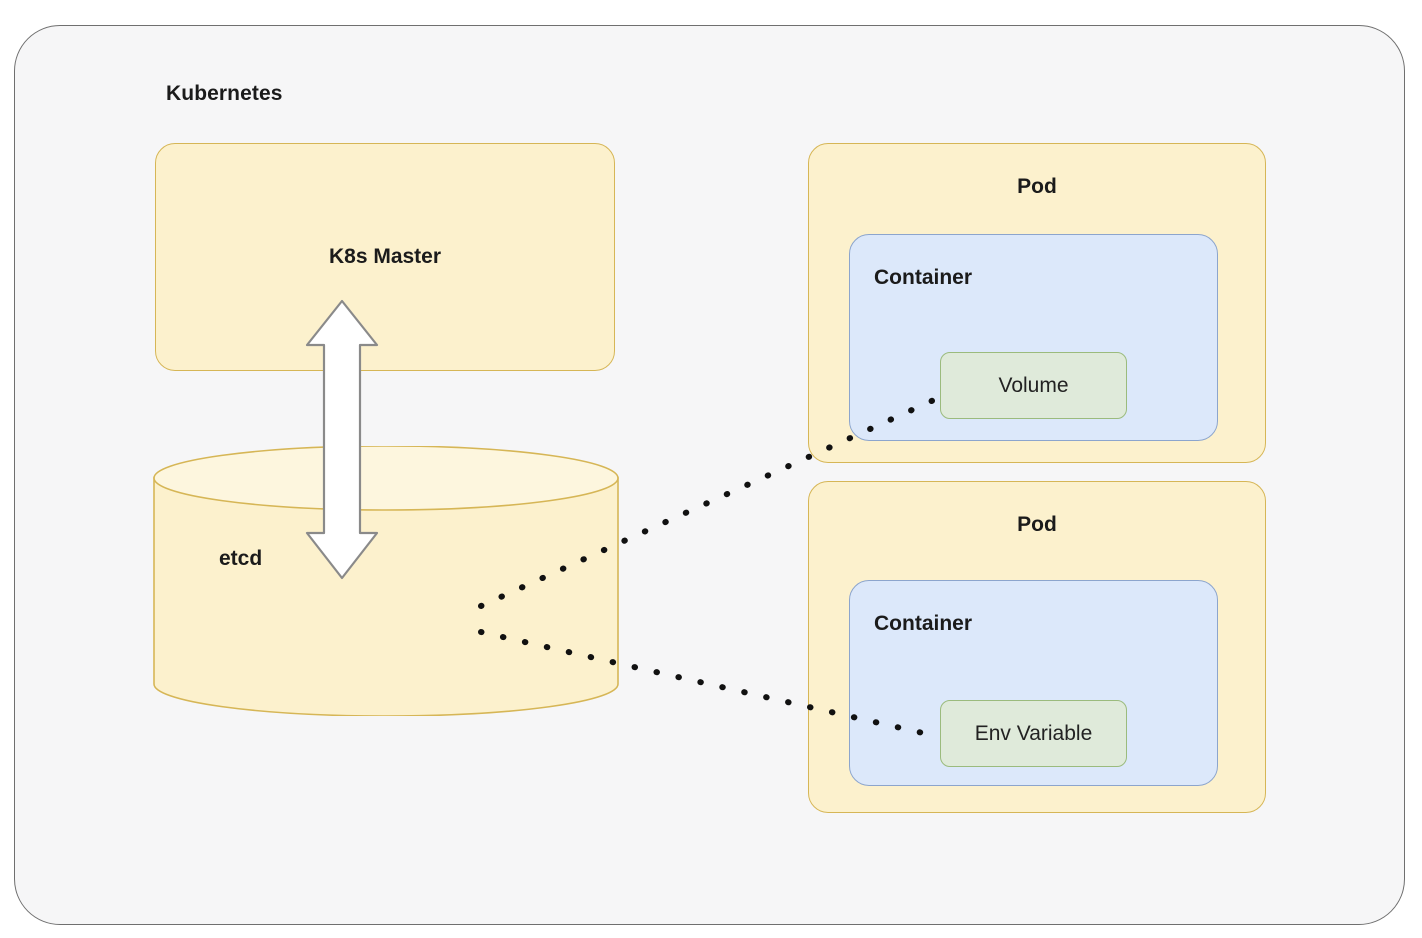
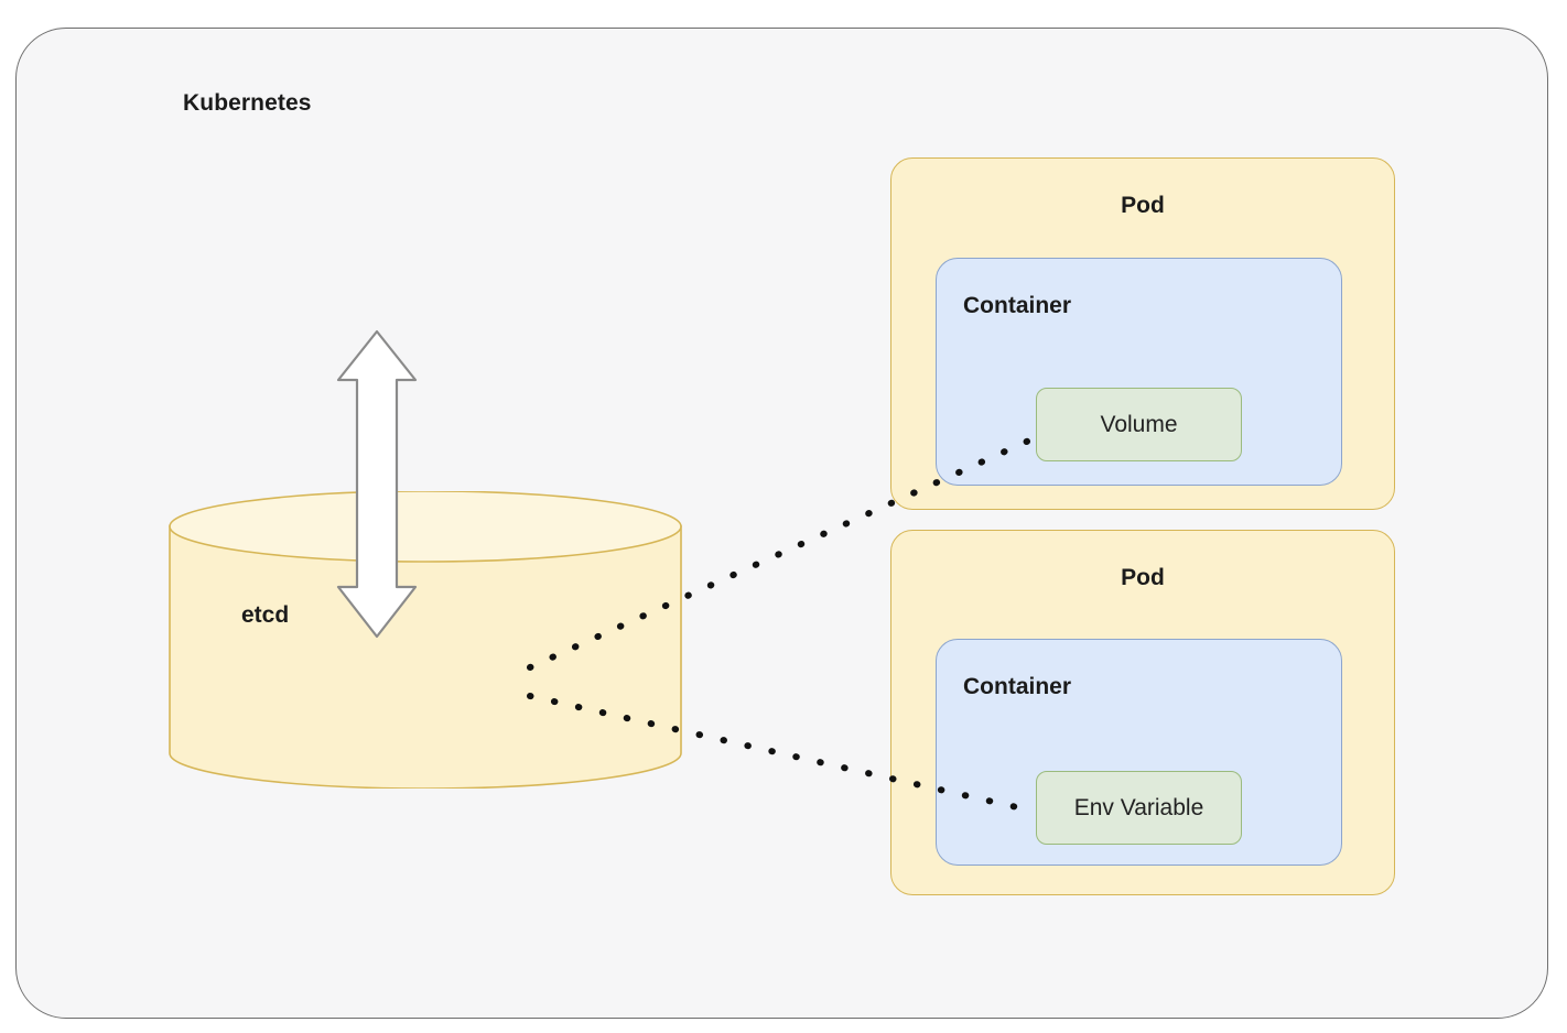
  Kubernetes
- K8s Master
  etcd
  Pod
  Container
  Volume
  Pod
  Container
  Env Variable
